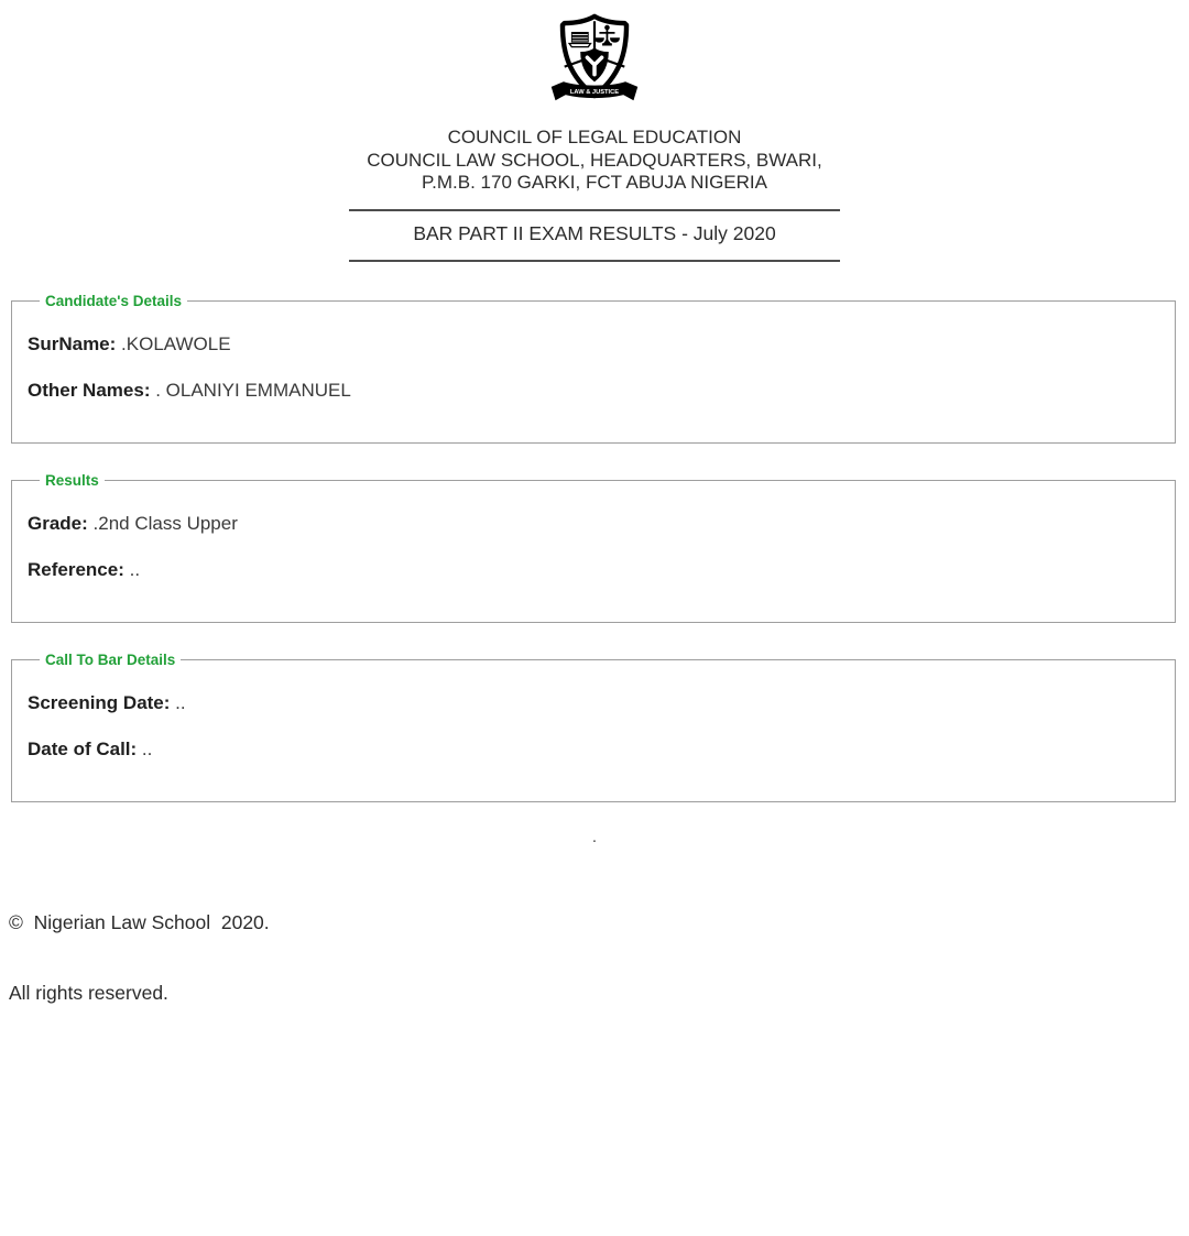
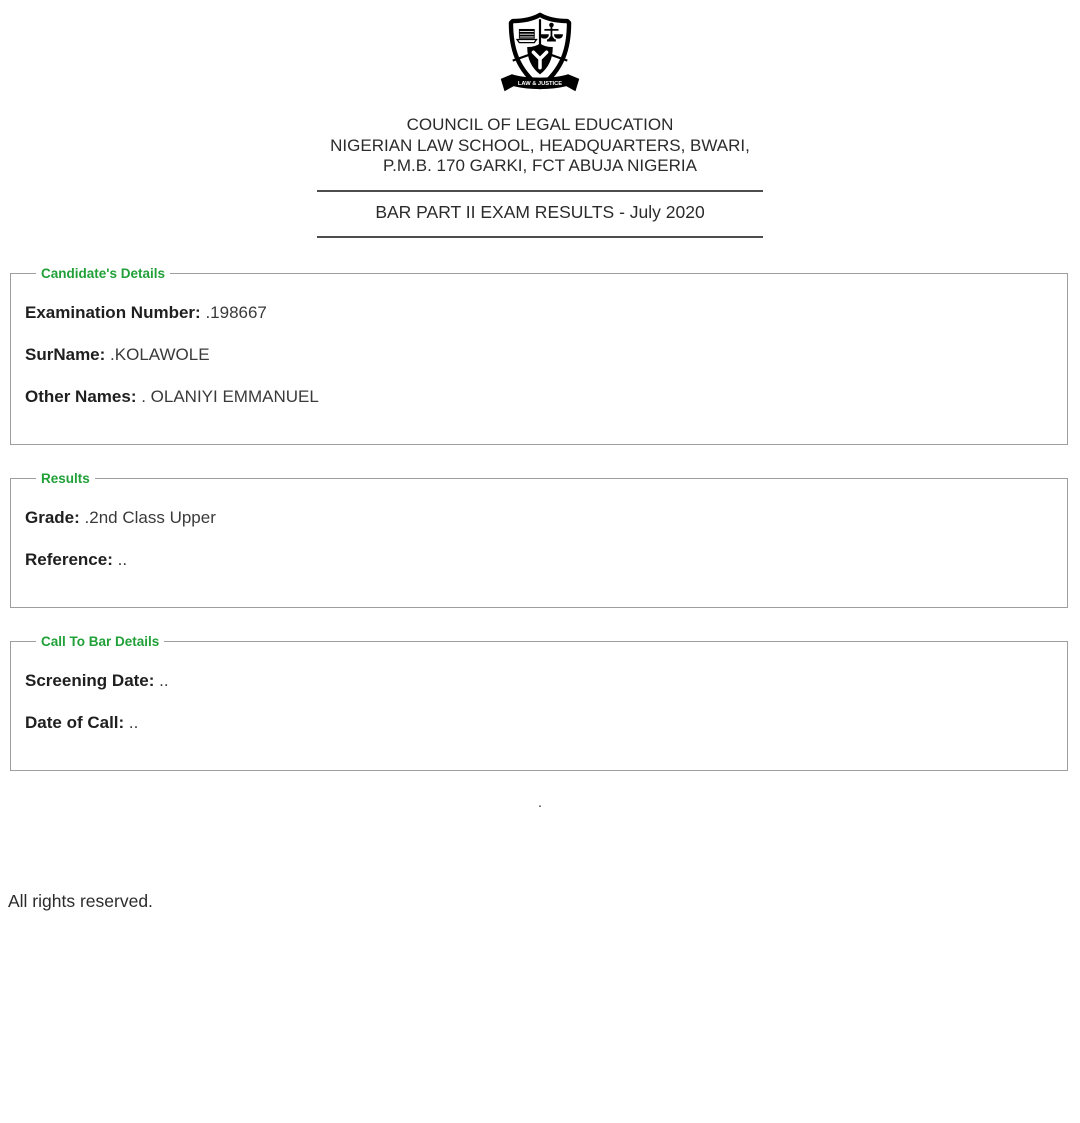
  COUNCIL OF LEGAL EDUCATION
- COUNCIL LAW SCHOOL, HEADQUARTERS, BWARI,
+ NIGERIAN LAW SCHOOL, HEADQUARTERS, BWARI,
  P.M.B. 170 GARKI, FCT ABUJA NIGERIA
  BAR PART II EXAM RESULTS - July 2020
  Candidate's Details
+ Examination Number: .198667
  SurName: .KOLAWOLE
  Other Names: . OLANIYI EMMANUEL
  Results
  Grade: .2nd Class Upper
  Reference: ..
  Call To Bar Details
  Screening Date: ..
  Date of Call: ..
  .
- © Nigerian Law School 2020.
  All rights reserved.
